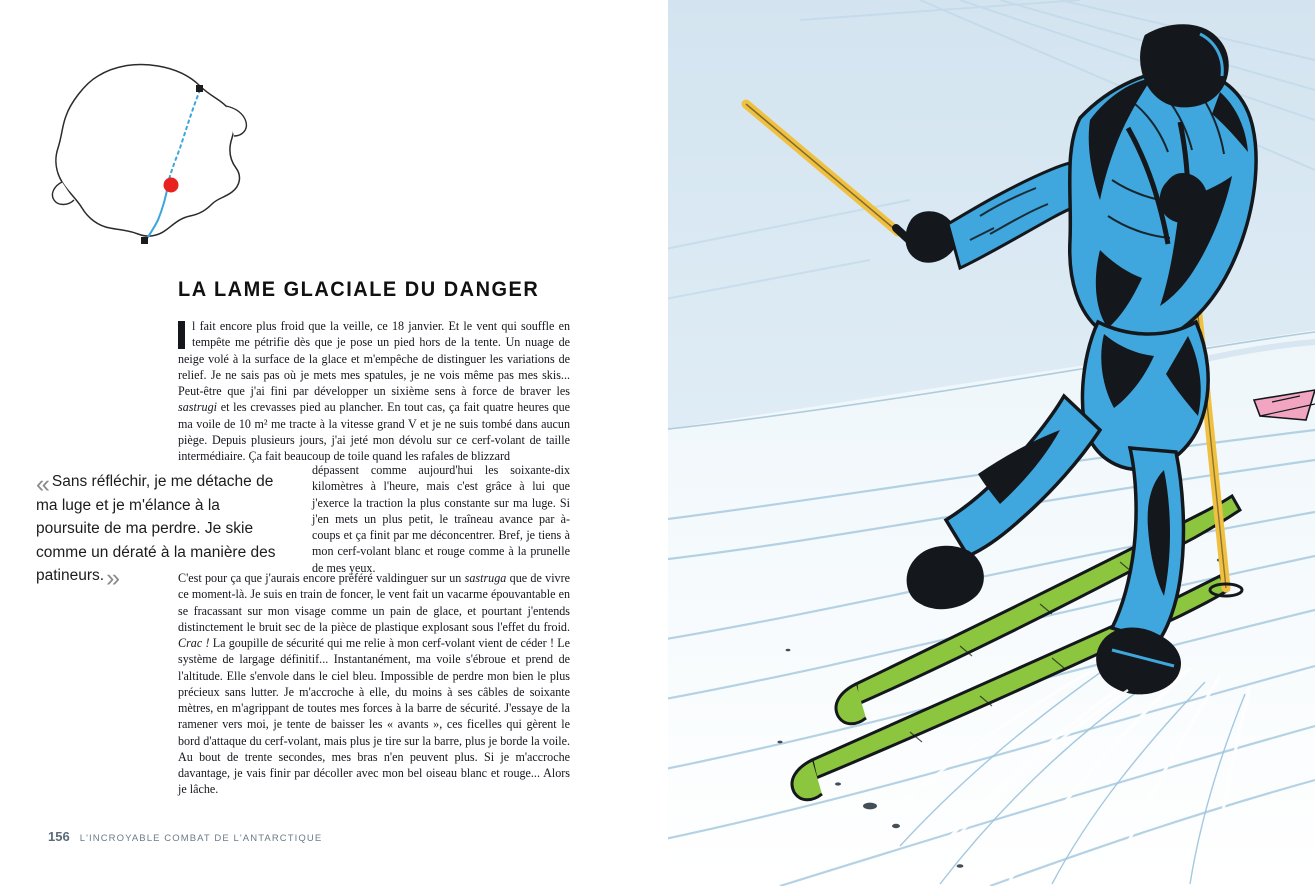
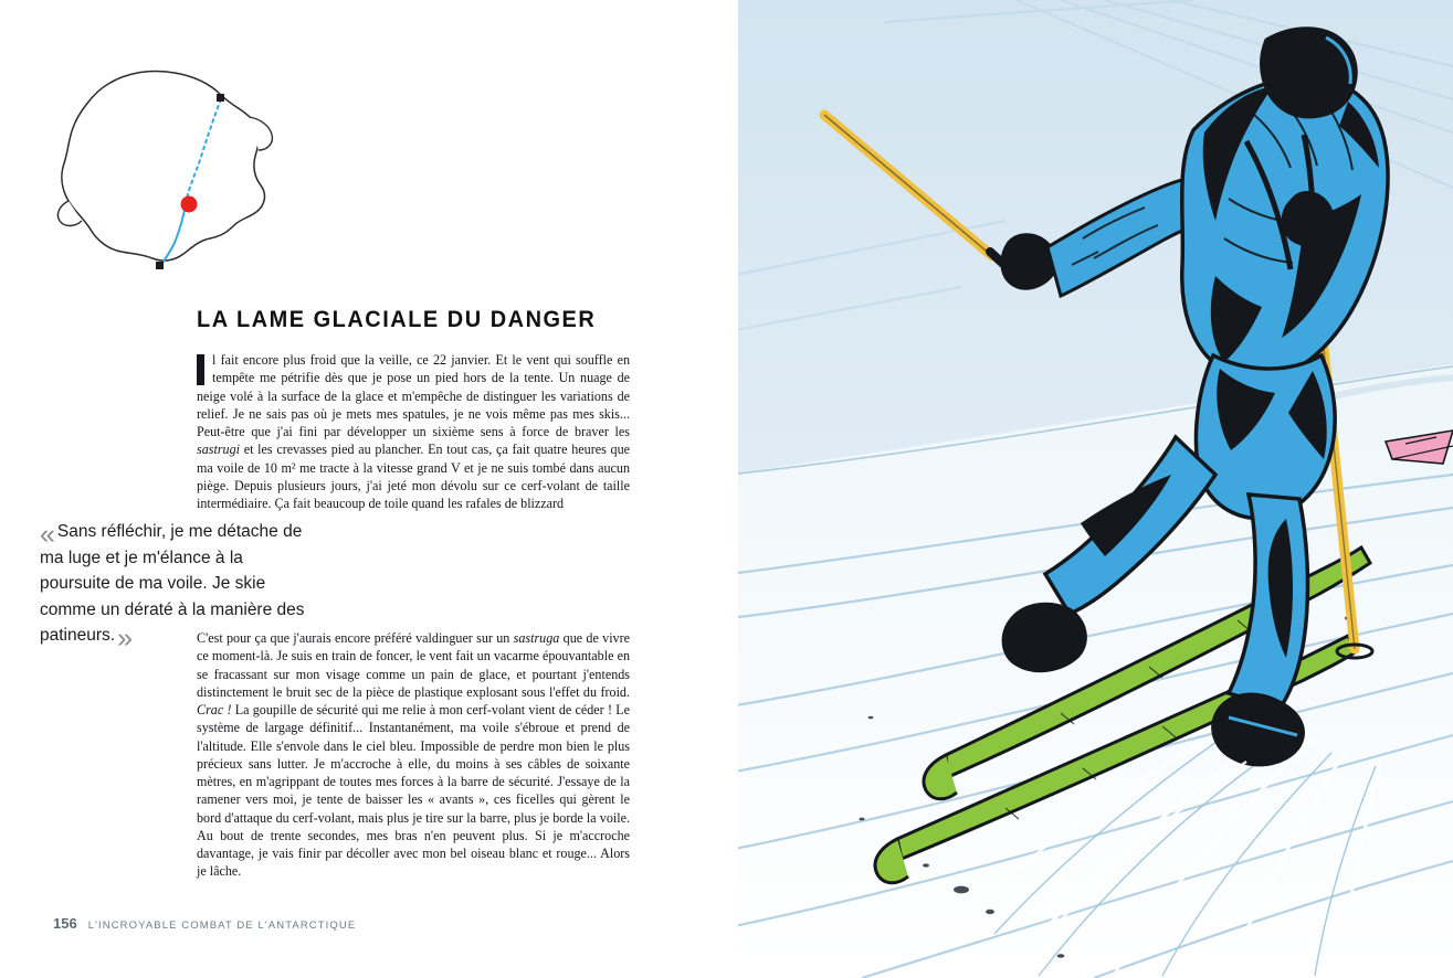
  LA LAME GLACIALE DU DANGER
- l fait encore plus froid que la veille, ce 18 janvier. Et le vent qui souffle en tempête me pétrifie dès que je pose un pied hors de la tente. Un nuage de neige volé à la surface de la glace et m'empêche de distinguer les variations de relief. Je ne sais pas où je mets mes spatules, je ne vois même pas mes skis... Peut-être que j'ai fini par développer un sixième sens à force de braver les sastrugi et les crevasses pied au plancher. En tout cas, ça fait quatre heures que ma voile de 10 m² me tracte à la vitesse grand V et je ne suis tombé dans aucun piège. Depuis plusieurs jours, j'ai jeté mon dévolu sur ce cerf-volant de taille intermédiaire. Ça fait beaucoup de toile quand les rafales de blizzard
+ l fait encore plus froid que la veille, ce 22 janvier. Et le vent qui souffle en tempête me pétrifie dès que je pose un pied hors de la tente. Un nuage de neige volé à la surface de la glace et m'empêche de distinguer les variations de relief. Je ne sais pas où je mets mes spatules, je ne vois même pas mes skis... Peut-être que j'ai fini par développer un sixième sens à force de braver les sastrugi et les crevasses pied au plancher. En tout cas, ça fait quatre heures que ma voile de 10 m² me tracte à la vitesse grand V et je ne suis tombé dans aucun piège. Depuis plusieurs jours, j'ai jeté mon dévolu sur ce cerf-volant de taille intermédiaire. Ça fait beaucoup de toile quand les rafales de blizzard
- dépassent comme aujourd'hui les soixante-dix kilomètres à l'heure, mais c'est grâce à lui que j'exerce la traction la plus constante sur ma luge. Si j'en mets un plus petit, le traîneau avance par à-coups et ça finit par me déconcentrer. Bref, je tiens à mon cerf-volant blanc et rouge comme à la prunelle de mes yeux.
- «Sans réfléchir, je me détache de ma luge et je m'élance à la poursuite de ma perdre. Je skie comme un dératé à la manière des patineurs.»
+ «Sans réfléchir, je me détache de ma luge et je m'élance à la poursuite de ma voile. Je skie comme un dératé à la manière des patineurs.»
  C'est pour ça que j'aurais encore préféré valdinguer sur un sastruga que de vivre ce moment-là. Je suis en train de foncer, le vent fait un vacarme épouvantable en se fracassant sur mon visage comme un pain de glace, et pourtant j'entends distinctement le bruit sec de la pièce de plastique explosant sous l'effet du froid. Crac ! La goupille de sécurité qui me relie à mon cerf-volant vient de céder ! Le système de largage définitif... Instantanément, ma voile s'ébroue et prend de l'altitude. Elle s'envole dans le ciel bleu. Impossible de perdre mon bien le plus précieux sans lutter. Je m'accroche à elle, du moins à ses câbles de soixante mètres, en m'agrippant de toutes mes forces à la barre de sécurité. J'essaye de la ramener vers moi, je tente de baisser les « avants », ces ficelles qui gèrent le bord d'attaque du cerf-volant, mais plus je tire sur la barre, plus je borde la voile. Au bout de trente secondes, mes bras n'en peuvent plus. Si je m'accroche davantage, je vais finir par décoller avec mon bel oiseau blanc et rouge... Alors je lâche.
  156
  L'INCROYABLE COMBAT DE L'ANTARCTIQUE
